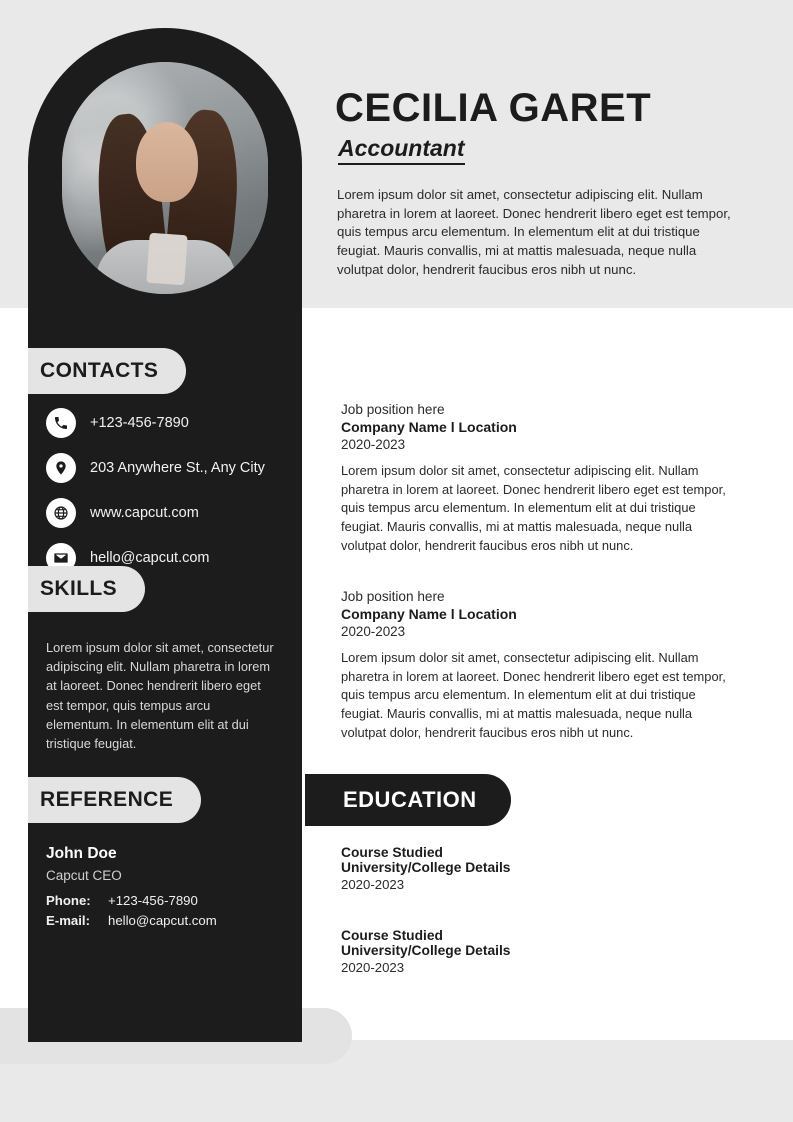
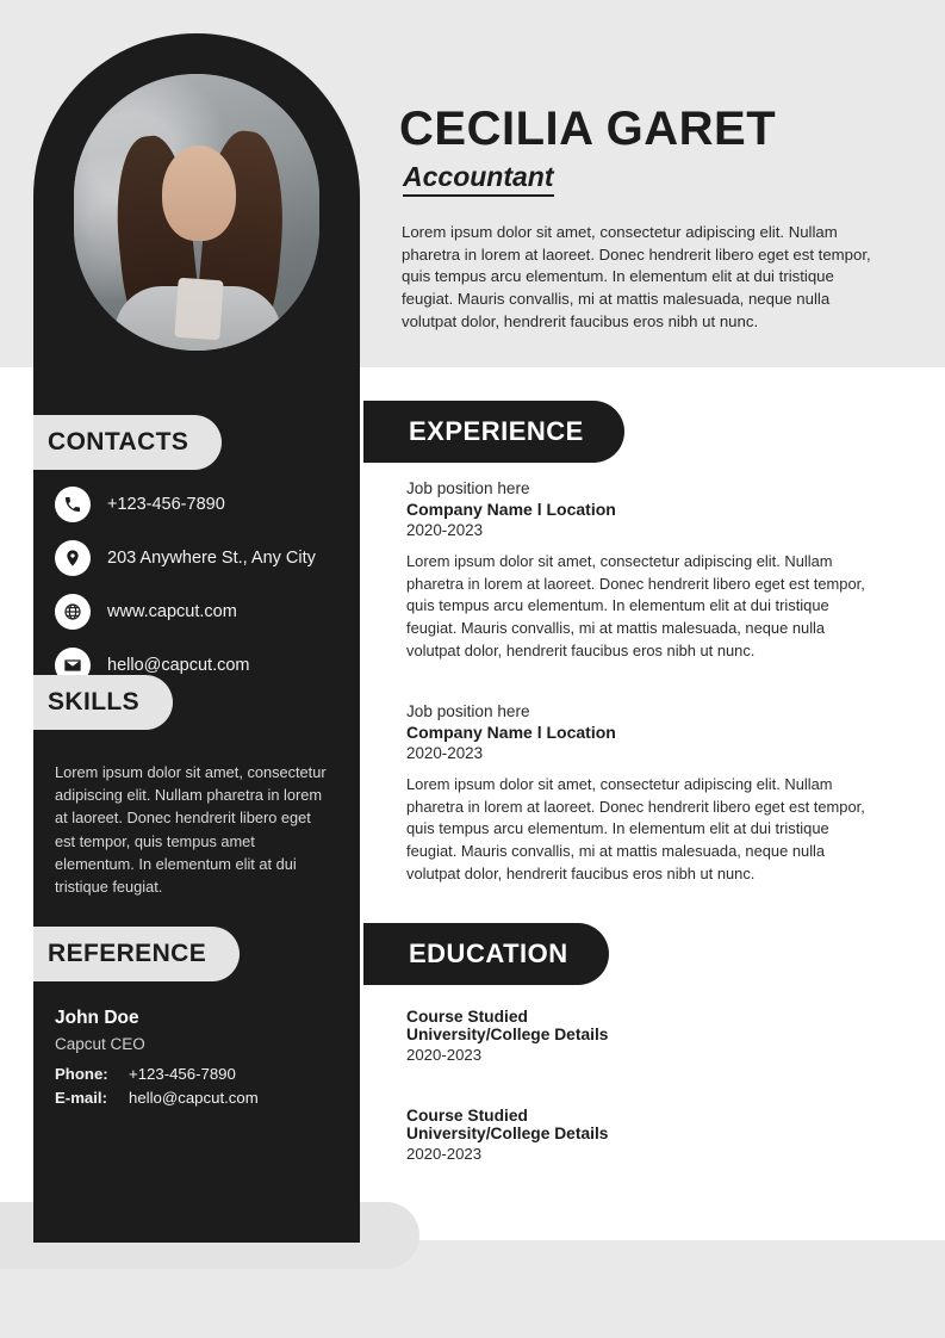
  CECILIA GARET
  Accountant
  Lorem ipsum dolor sit amet, consectetur adipiscing elit. Nullam pharetra in lorem at laoreet. Donec hendrerit libero eget est tempor, quis tempus arcu elementum. In elementum elit at dui tristique feugiat. Mauris convallis, mi at mattis malesuada, neque nulla volutpat dolor, hendrerit faucibus eros nibh ut nunc.
  CONTACTS
  +123-456-7890
  203 Anywhere St., Any City
  www.capcut.com
  hello@capcut.com
  SKILLS
- Lorem ipsum dolor sit amet, consectetur adipiscing elit. Nullam pharetra in lorem at laoreet. Donec hendrerit libero eget est tempor, quis tempus arcu elementum. In elementum elit at dui tristique feugiat.
+ Lorem ipsum dolor sit amet, consectetur adipiscing elit. Nullam pharetra in lorem at laoreet. Donec hendrerit libero eget est tempor, quis tempus amet elementum. In elementum elit at dui tristique feugiat.
  REFERENCE
  John Doe
  Capcut CEO
  Phone:
  +123-456-7890
  E-mail:
  hello@capcut.com
+ EXPERIENCE
  Job position here
  Company Name l Location
  2020-2023
  Lorem ipsum dolor sit amet, consectetur adipiscing elit. Nullam pharetra in lorem at laoreet. Donec hendrerit libero eget est tempor, quis tempus arcu elementum. In elementum elit at dui tristique feugiat. Mauris convallis, mi at mattis malesuada, neque nulla volutpat dolor, hendrerit faucibus eros nibh ut nunc.
  Job position here
  Company Name l Location
  2020-2023
  Lorem ipsum dolor sit amet, consectetur adipiscing elit. Nullam pharetra in lorem at laoreet. Donec hendrerit libero eget est tempor, quis tempus arcu elementum. In elementum elit at dui tristique feugiat. Mauris convallis, mi at mattis malesuada, neque nulla volutpat dolor, hendrerit faucibus eros nibh ut nunc.
  EDUCATION
  Course Studied
  University/College Details
  2020-2023
  Course Studied
  University/College Details
  2020-2023
